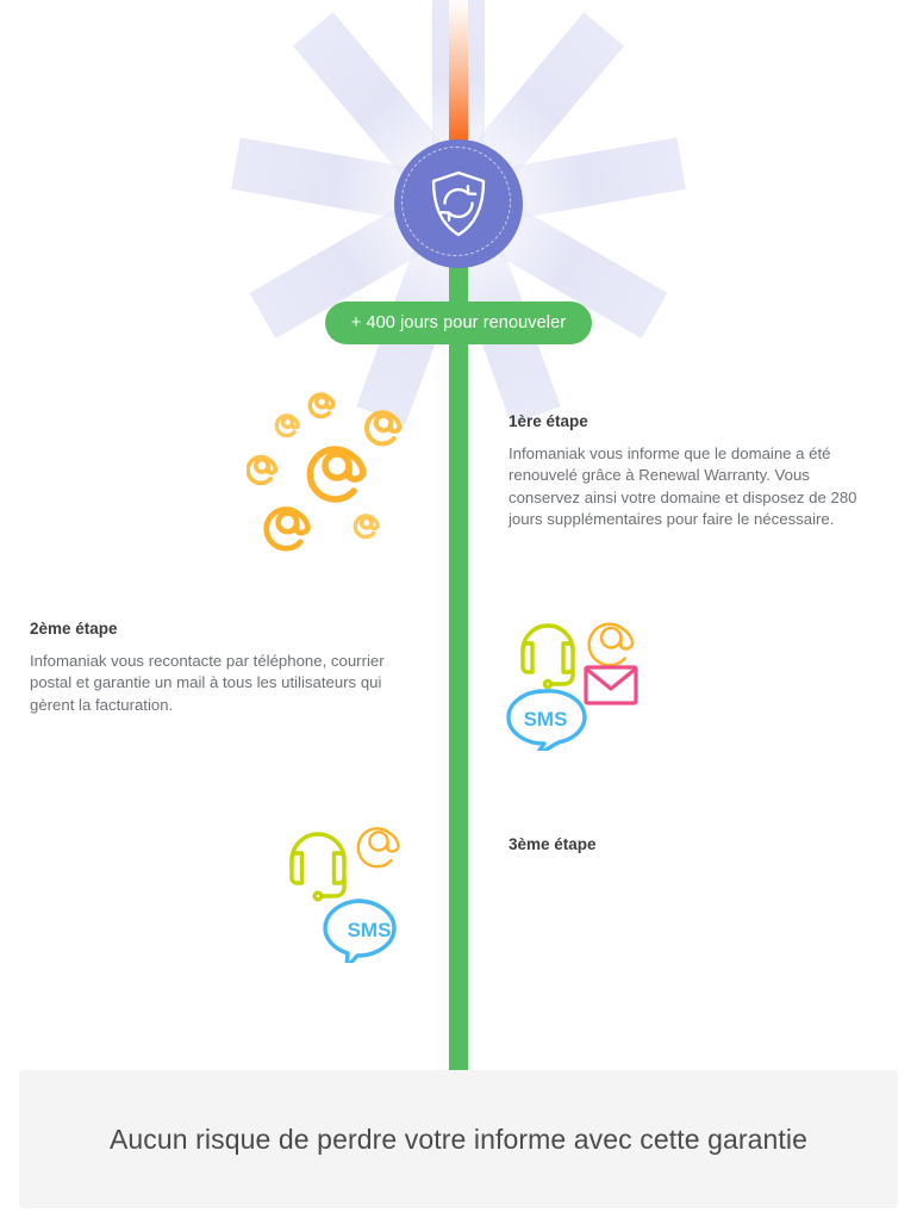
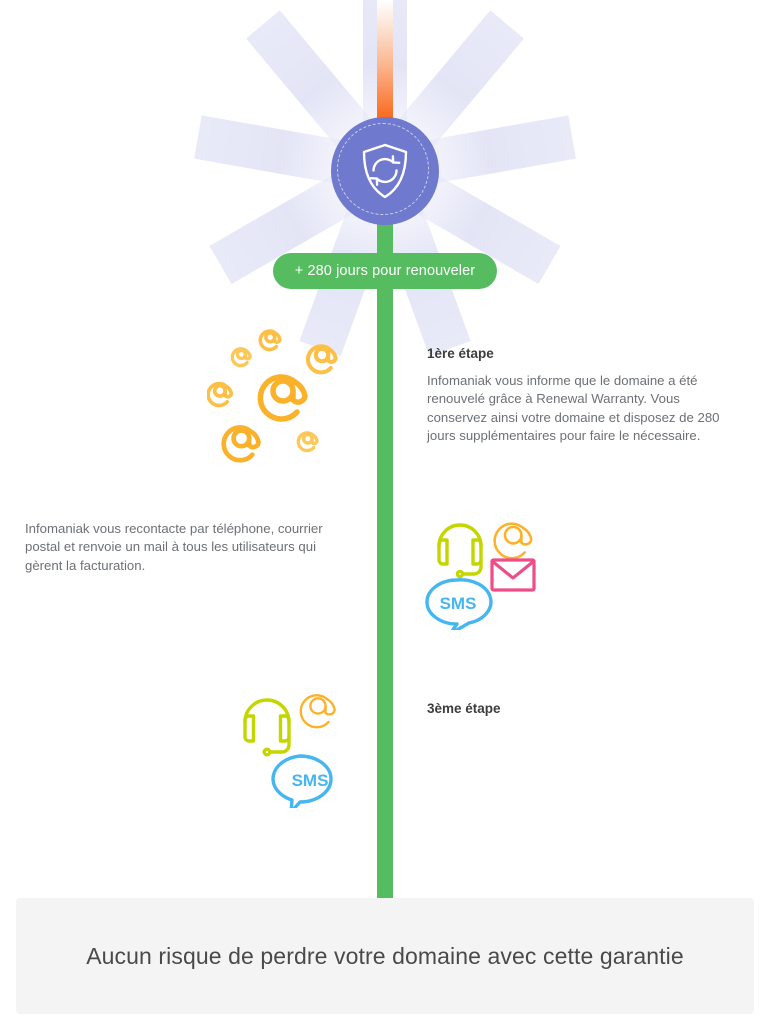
- + 400 jours pour renouveler
+ + 280 jours pour renouveler
  SMS
  SMS
  1ère étape
  Infomaniak vous informe que le domaine a été renouvelé grâce à Renewal Warranty. Vous conservez ainsi votre domaine et disposez de 280 jours supplémentaires pour faire le nécessaire.
- 2ème étape
- Infomaniak vous recontacte par téléphone, courrier postal et garantie un mail à tous les utilisateurs qui gèrent la facturation.
+ Infomaniak vous recontacte par téléphone, courrier postal et renvoie un mail à tous les utilisateurs qui gèrent la facturation.
  3ème étape
- Aucun risque de perdre votre informe avec cette garantie
+ Aucun risque de perdre votre domaine avec cette garantie
